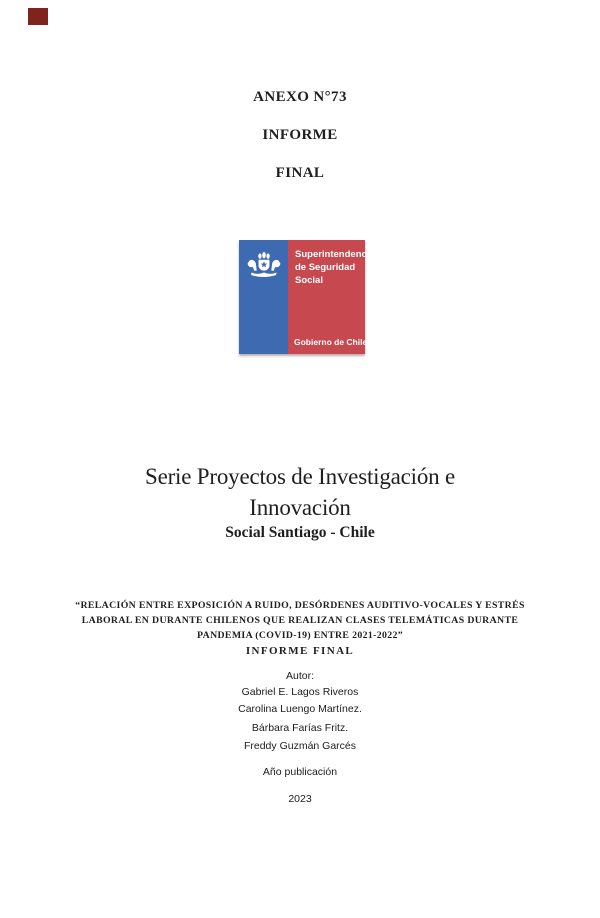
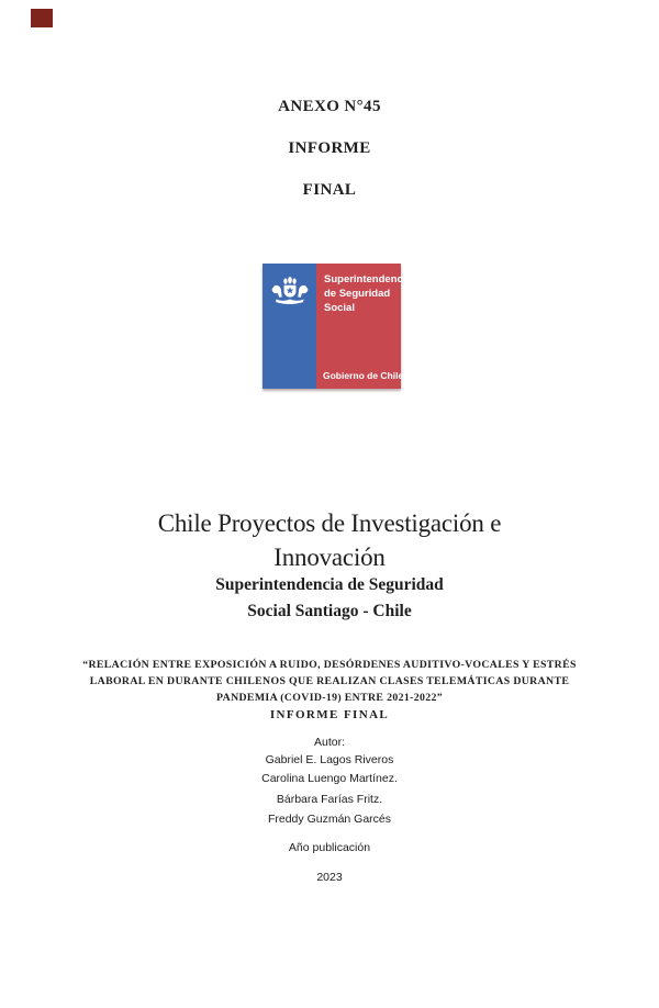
- ANEXO N°73
+ ANEXO N°45
  INFORME
  FINAL
  Superintendencia
  de Seguridad
  Social
  Gobierno de Chile
- Serie Proyectos de Investigación e
+ Chile Proyectos de Investigación e
  Innovación
+ Superintendencia de Seguridad
  Social Santiago - Chile
  “RELACIÓN ENTRE EXPOSICIÓN A RUIDO, DESÓRDENES AUDITIVO-VOCALES Y ESTRÉS
  LABORAL EN DURANTE CHILENOS QUE REALIZAN CLASES TELEMÁTICAS DURANTE
  PANDEMIA (COVID-19) ENTRE 2021-2022”
  INFORME FINAL
  Autor:
  Gabriel E. Lagos Riveros
  Carolina Luengo Martínez.
  Bárbara Farías Fritz.
  Freddy Guzmán Garcés
  Año publicación
  2023
